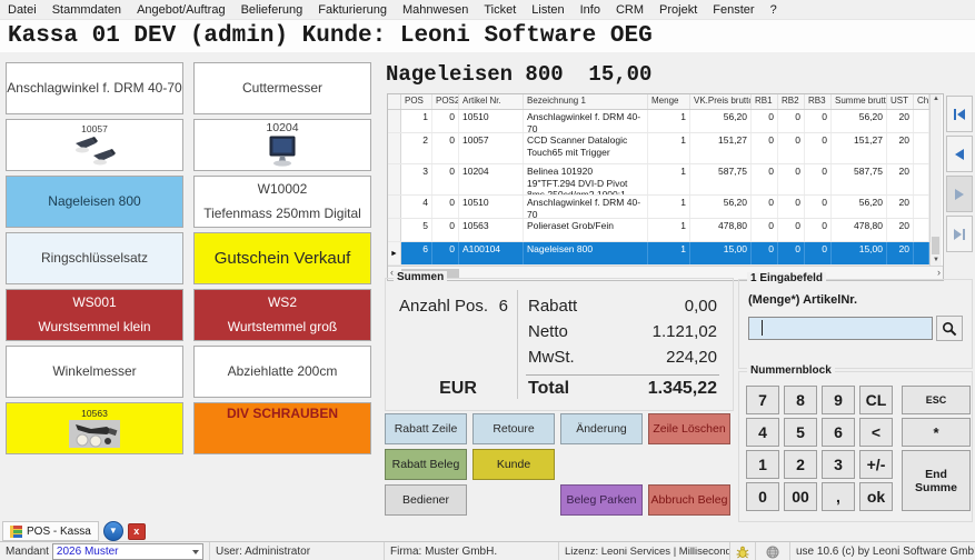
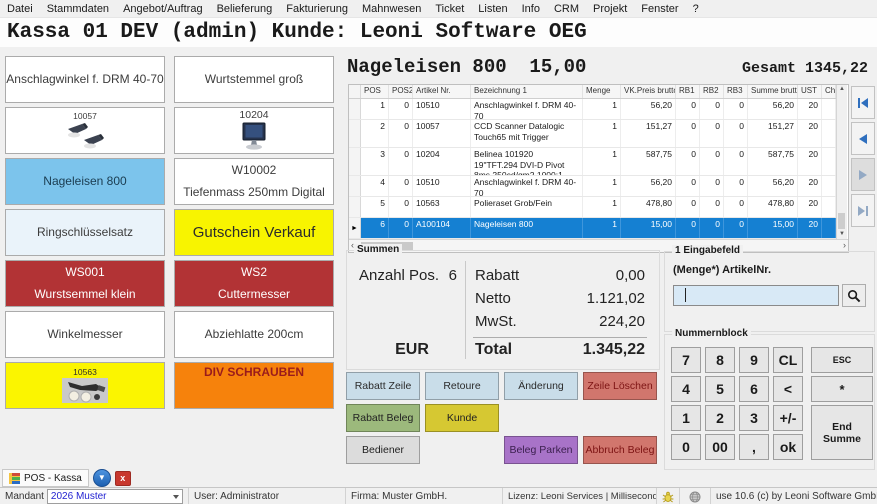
  Datei
  Stammdaten
  Angebot/Auftrag
  Belieferung
  Fakturierung
  Mahnwesen
  Ticket
  Listen
  Info
  CRM
  Projekt
  Fenster
  ?
  Kassa 01 DEV (admin) Kunde: Leoni Software OEG
  Anschlagwinkel f. DRM 40-70
- Cuttermesser
+ Wurtstemmel groß
  10057
  10204
  Nageleisen 800
  W10002
  Tiefenmass 250mm Digital
  Ringschlüsselsatz
  Gutschein Verkauf
  WS001
  Wurstsemmel klein
  WS2
- Wurtstemmel groß
+ Cuttermesser
  Winkelmesser
  Abziehlatte 200cm
  10563
  DIV SCHRAUBEN
  Nageleisen 800 15,00
+ Gesamt 1345,22
  POS
  POS2
  Artikel Nr.
  Bezeichnung 1
  Menge
  VK.Preis brutto
  RB1
  RB2
  RB3
  Summe brutt
  UST
  1
  0
  10510
  Anschlagwinkel f. DRM 40-70
  1
  56,20
  0
  0
  0
  56,20
  20
  2
  0
  10057
  CCD Scanner Datalogic Touch65 mit Trigger
  1
  151,27
  0
  0
  0
  151,27
  20
  3
  0
  10204
  1
  587,75
  0
  0
  0
  587,75
  20
  4
  0
  10510
  Anschlagwinkel f. DRM 40-70
  1
  56,20
  0
  0
  0
  56,20
  20
  5
  0
  10563
  Polieraset Grob/Fein
  1
  478,80
  0
  0
  0
  478,80
  20
  6
  0
  A100104
  Nageleisen 800
  1
  15,00
  0
  0
  0
  15,00
  20
  ‹
  ›
  Summen
  Anzahl Pos.
  6
  Rabatt
  0,00
  Netto
  1.121,02
  MwSt.
  224,20
  EUR
  Total
  1.345,22
  Rabatt Zeile
  Retoure
  Änderung
  Zeile Löschen
  Rabatt Beleg
  Kunde
  Bediener
  Beleg Parken
  Abbruch Beleg
  1 Eingabefeld
  (Menge*) ArtikelNr.
  Nummernblock
  7
  8
  9
  CL
  4
  5
  6
  <
  1
  2
  3
  +/-
  0
  00
  ,
  ok
  ESC
  *
  End Summe
  POS - Kassa
  ▼
  x
  Mandant
  2026 Muster
  User: Administrator
  Firma: Muster GmbH.
  Lizenz: Leoni Services | Millisecond
  use 10.6 (c) by Leoni Software Gmb
